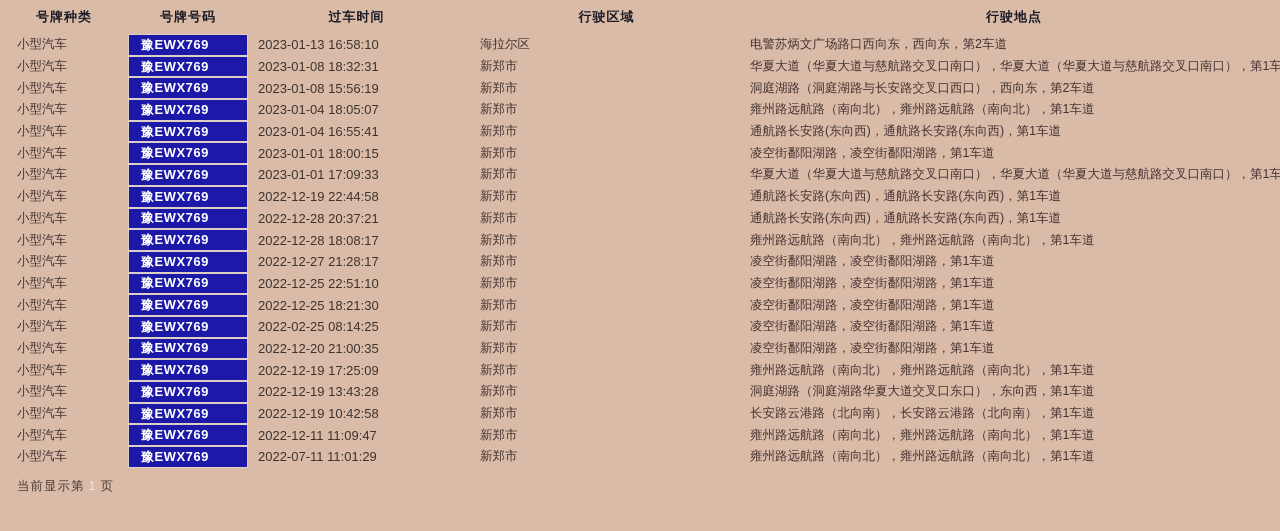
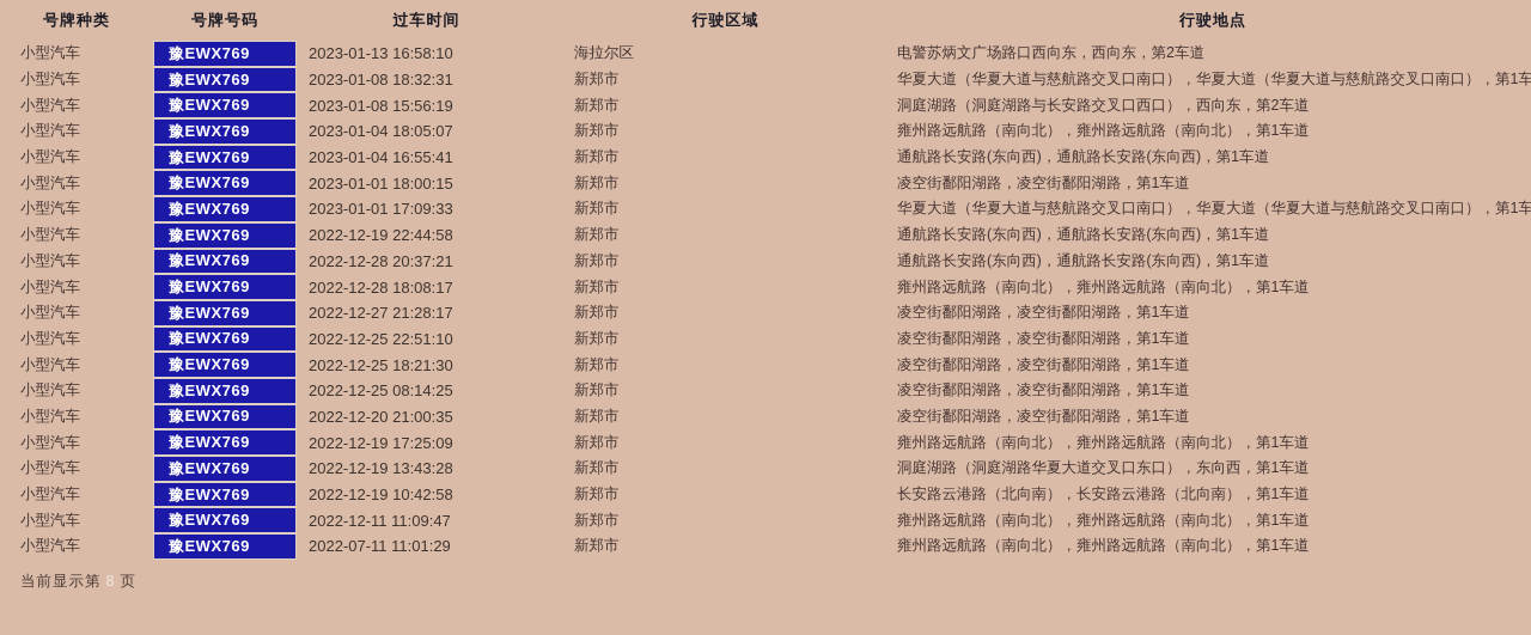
  号牌种类
  号牌号码
  过车时间
  行驶区域
  行驶地点
  小型汽车
  豫EWX769
  2023-01-13 16:58:10
  海拉尔区
  电警苏炳文广场路口西向东，西向东，第2车道
  小型汽车
  豫EWX769
  2023-01-08 18:32:31
  新郑市
  华夏大道（华夏大道与慈航路交叉口南口），华夏大道（华夏大道与慈航路交叉口南口），第1车
  小型汽车
  豫EWX769
  2023-01-08 15:56:19
  新郑市
  洞庭湖路（洞庭湖路与长安路交叉口西口），西向东，第2车道
  小型汽车
  豫EWX769
  2023-01-04 18:05:07
  新郑市
  雍州路远航路（南向北），雍州路远航路（南向北），第1车道
  小型汽车
  豫EWX769
  2023-01-04 16:55:41
  新郑市
  通航路长安路(东向西)，通航路长安路(东向西)，第1车道
  小型汽车
  豫EWX769
  2023-01-01 18:00:15
  新郑市
  凌空街鄱阳湖路，凌空街鄱阳湖路，第1车道
  小型汽车
  豫EWX769
  2023-01-01 17:09:33
  新郑市
  华夏大道（华夏大道与慈航路交叉口南口），华夏大道（华夏大道与慈航路交叉口南口），第1车
  小型汽车
  豫EWX769
  2022-12-19 22:44:58
  新郑市
  通航路长安路(东向西)，通航路长安路(东向西)，第1车道
  小型汽车
  豫EWX769
  2022-12-28 20:37:21
  新郑市
  通航路长安路(东向西)，通航路长安路(东向西)，第1车道
  小型汽车
  豫EWX769
  2022-12-28 18:08:17
  新郑市
  雍州路远航路（南向北），雍州路远航路（南向北），第1车道
  小型汽车
  豫EWX769
  2022-12-27 21:28:17
  新郑市
  凌空街鄱阳湖路，凌空街鄱阳湖路，第1车道
  小型汽车
  豫EWX769
  2022-12-25 22:51:10
  新郑市
  凌空街鄱阳湖路，凌空街鄱阳湖路，第1车道
  小型汽车
  豫EWX769
  2022-12-25 18:21:30
  新郑市
  凌空街鄱阳湖路，凌空街鄱阳湖路，第1车道
  小型汽车
  豫EWX769
- 2022-02-25 08:14:25
+ 2022-12-25 08:14:25
  新郑市
  凌空街鄱阳湖路，凌空街鄱阳湖路，第1车道
  小型汽车
  豫EWX769
  2022-12-20 21:00:35
  新郑市
  凌空街鄱阳湖路，凌空街鄱阳湖路，第1车道
  小型汽车
  豫EWX769
  2022-12-19 17:25:09
  新郑市
  雍州路远航路（南向北），雍州路远航路（南向北），第1车道
  小型汽车
  豫EWX769
  2022-12-19 13:43:28
  新郑市
  洞庭湖路（洞庭湖路华夏大道交叉口东口），东向西，第1车道
  小型汽车
  豫EWX769
  2022-12-19 10:42:58
  新郑市
  长安路云港路（北向南），长安路云港路（北向南），第1车道
  小型汽车
  豫EWX769
  2022-12-11 11:09:47
  新郑市
  雍州路远航路（南向北），雍州路远航路（南向北），第1车道
  小型汽车
  豫EWX769
  2022-07-11 11:01:29
  新郑市
  雍州路远航路（南向北），雍州路远航路（南向北），第1车道
- 当前显示第 1 页
+ 当前显示第 8 页
